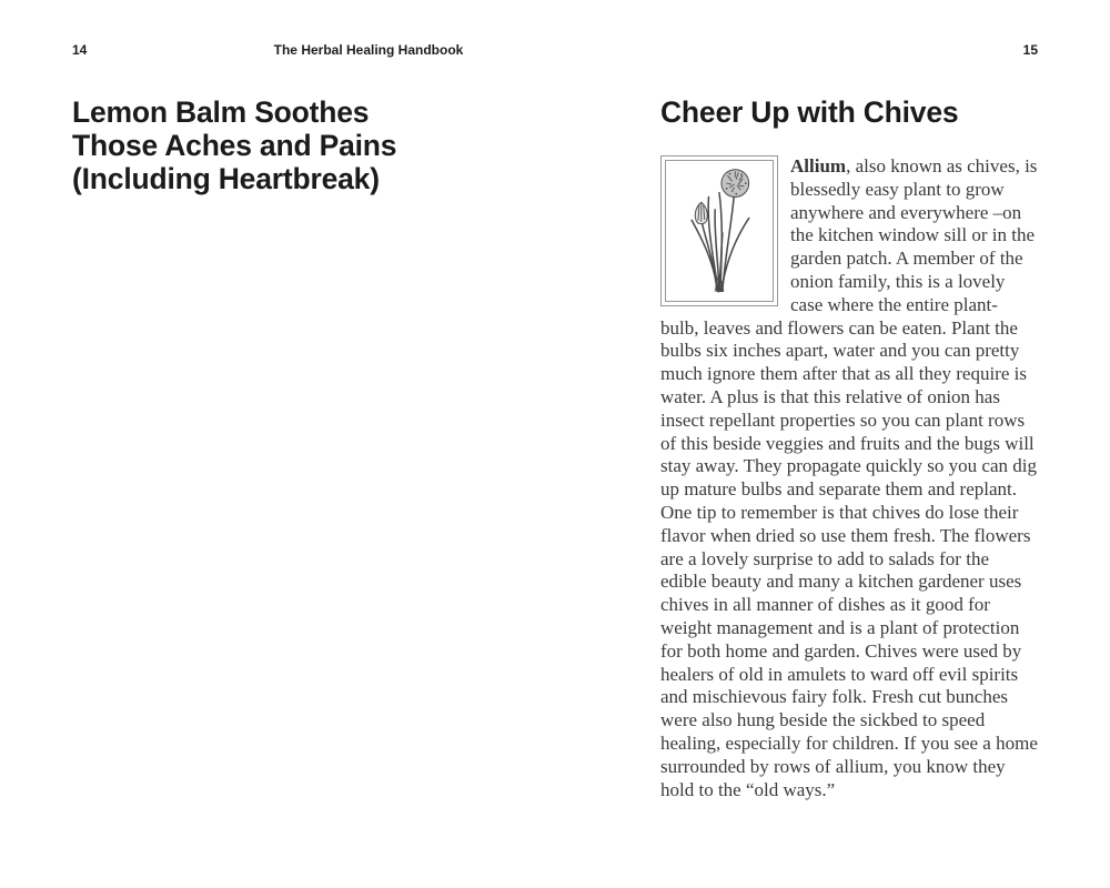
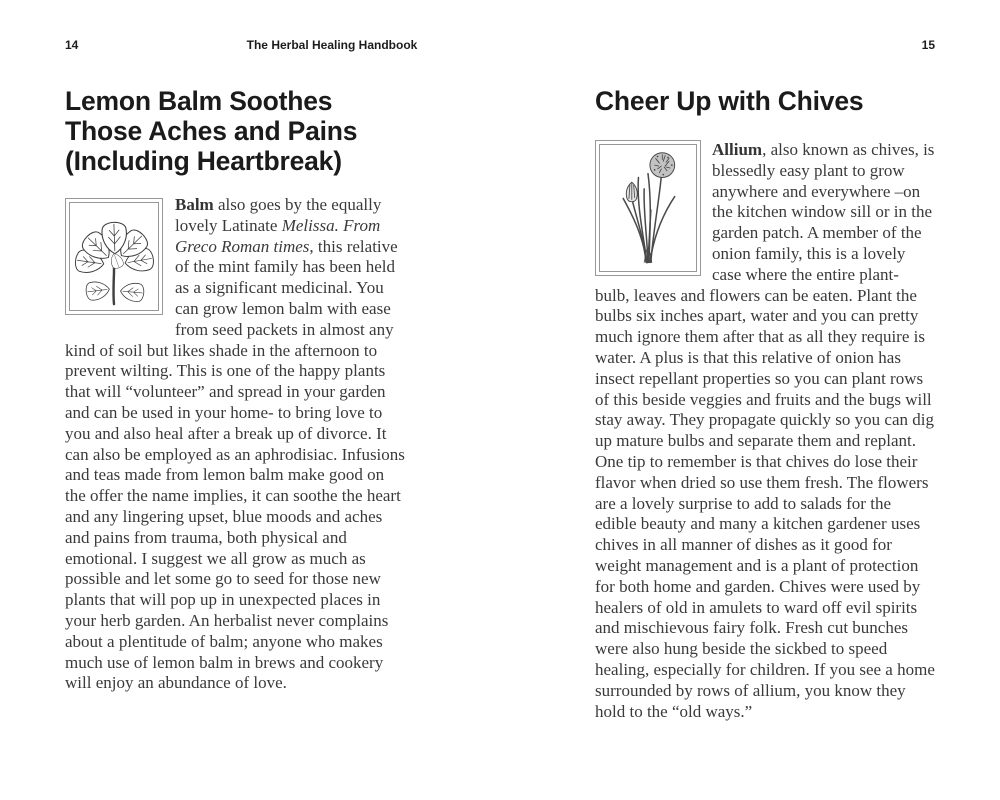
  14
  The Herbal Healing Handbook
  15
  Lemon Balm Soothes
  Those Aches and Pains
  (Including Heartbreak)
+ Balm also goes by the equally lovely Latinate Melissa. From Greco Roman times, this relative of the mint family has been held as a significant medicinal. You can grow lemon balm with ease from seed packets in almost any kind of soil but likes shade in the afternoon to prevent wilting. This is one of the happy plants that will “volunteer” and spread in your garden and can be used in your home- to bring love to you and also heal after a break up of divorce. It can also be employed as an aphrodisiac. Infusions and teas made from lemon balm make good on the offer the name implies, it can soothe the heart and any lingering upset, blue moods and aches and pains from trauma, both physical and emotional. I suggest we all grow as much as possible and let some go to seed for those new plants that will pop up in unexpected places in your herb garden. An herbalist never complains about a plentitude of balm; anyone who makes much use of lemon balm in brews and cookery will enjoy an abundance of love.
  Cheer Up with Chives
  Allium, also known as chives, is blessedly easy plant to grow anywhere and everywhere –on the kitchen window sill or in the garden patch. A member of the onion family, this is a lovely case where the entire plant- bulb, leaves and flowers can be eaten. Plant the bulbs six inches apart, water and you can pretty much ignore them after that as all they require is water. A plus is that this relative of onion has insect repellant properties so you can plant rows of this beside veggies and fruits and the bugs will stay away. They propagate quickly so you can dig up mature bulbs and separate them and replant. One tip to remember is that chives do lose their flavor when dried so use them fresh. The flowers are a lovely surprise to add to salads for the edible beauty and many a kitchen gardener uses chives in all manner of dishes as it good for weight management and is a plant of protection for both home and garden. Chives were used by healers of old in amulets to ward off evil spirits and mischievous fairy folk. Fresh cut bunches were also hung beside the sickbed to speed healing, especially for children. If you see a home surrounded by rows of allium, you know they hold to the “old ways.”
